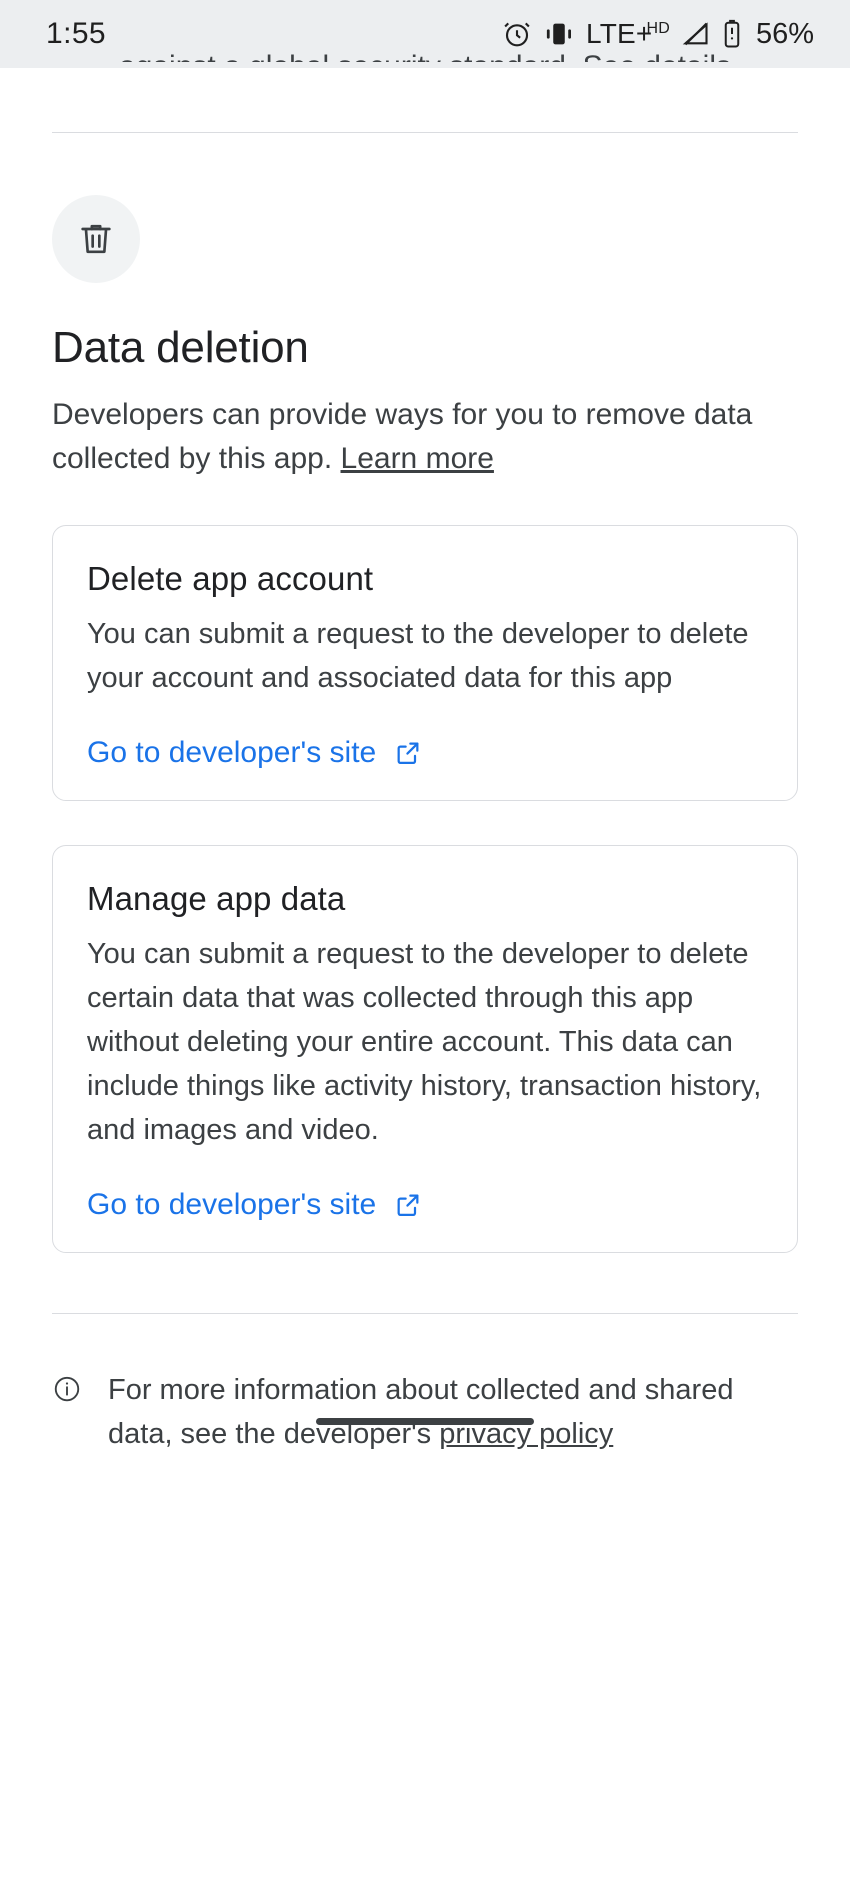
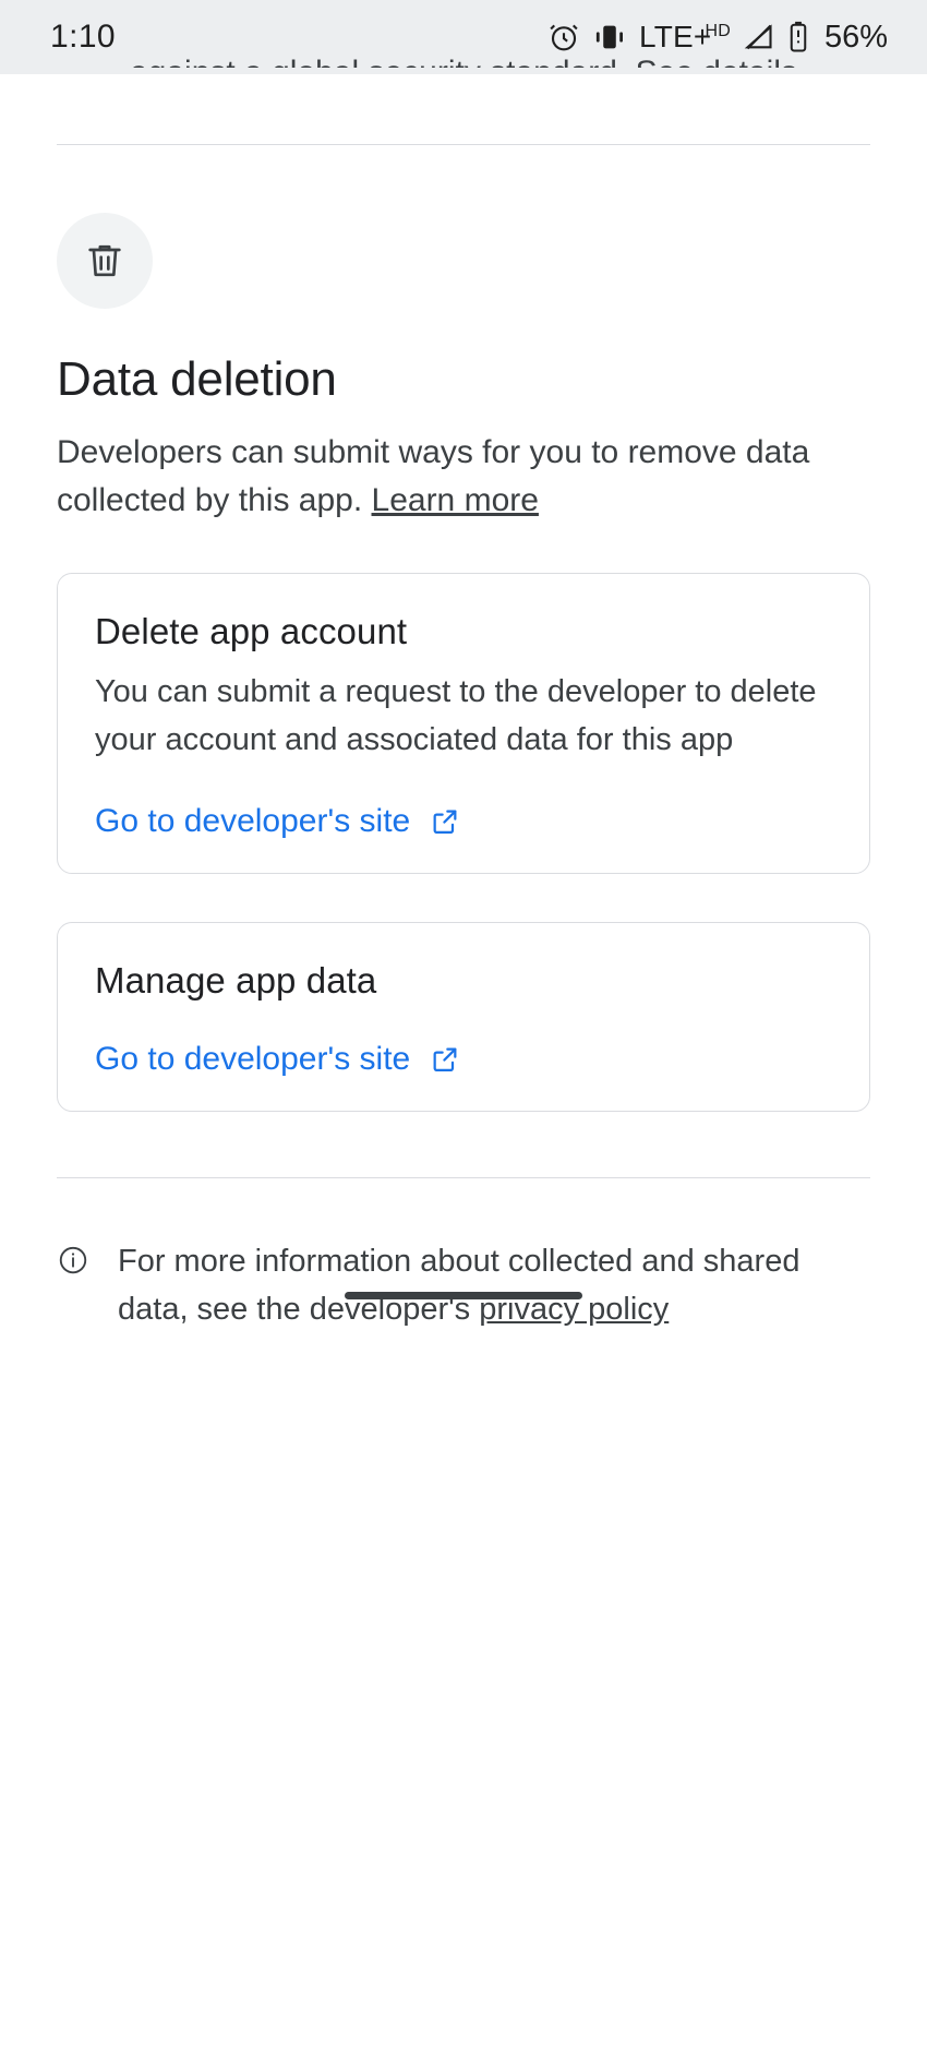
- 1:55
+ 1:10
  LTE+HD
  56%
  Data deletion
- Developers can provide ways for you to remove data collected by this app. Learn more
+ Developers can submit ways for you to remove data collected by this app. Learn more
  Delete app account
  You can submit a request to the developer to delete your account and associated data for this app
  Go to developer's site
  Manage app data
- You can submit a request to the developer to delete certain data that was collected through this app without deleting your entire account. This data can include things like activity history, transaction history, and images and video.
  Go to developer's site
  For more information about collected and shared data, see the developer's privacy policy
